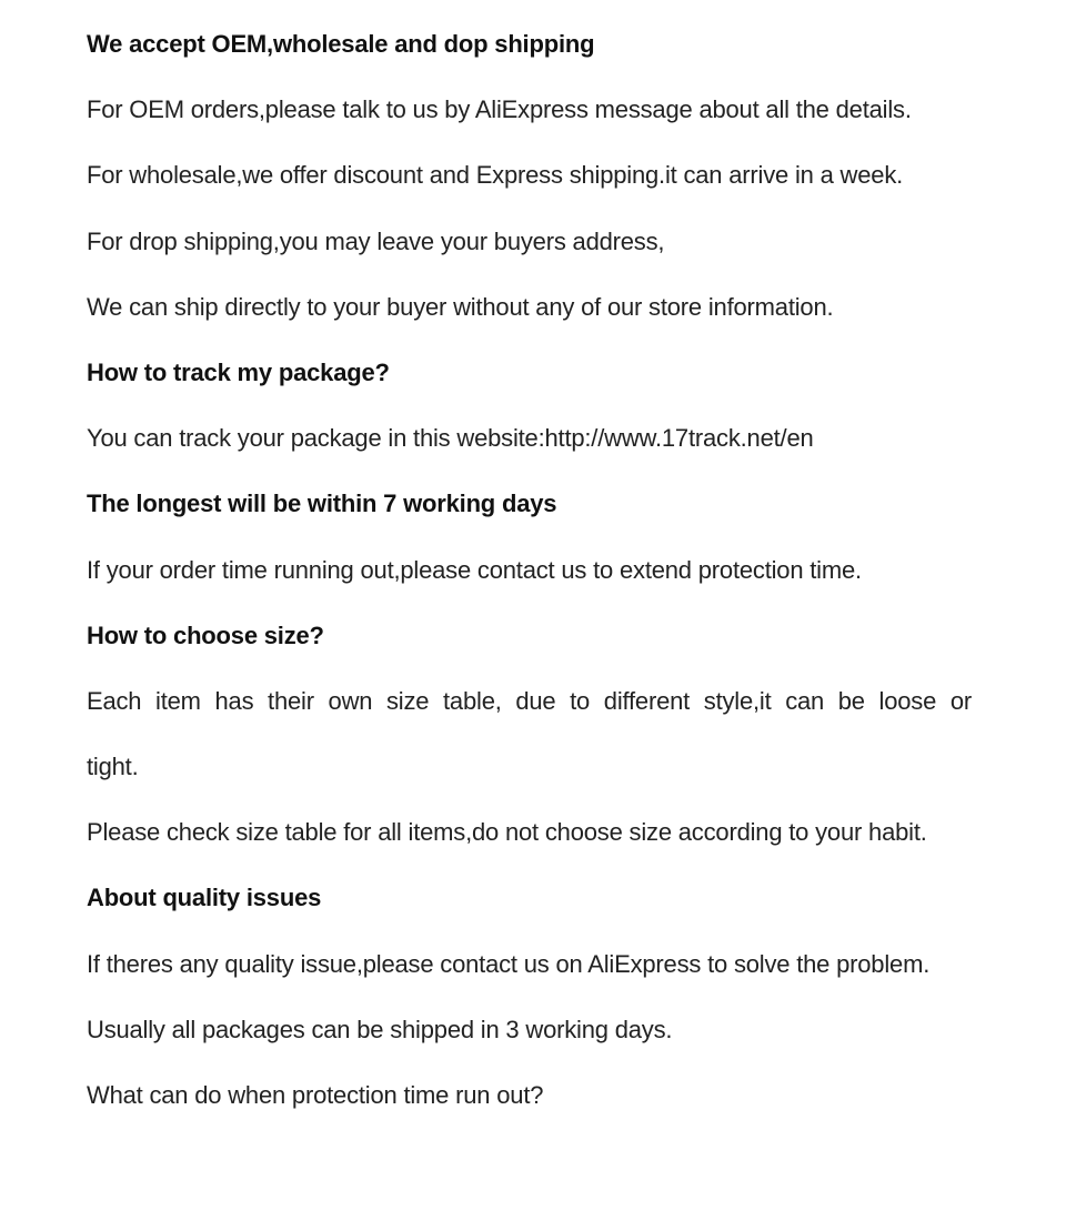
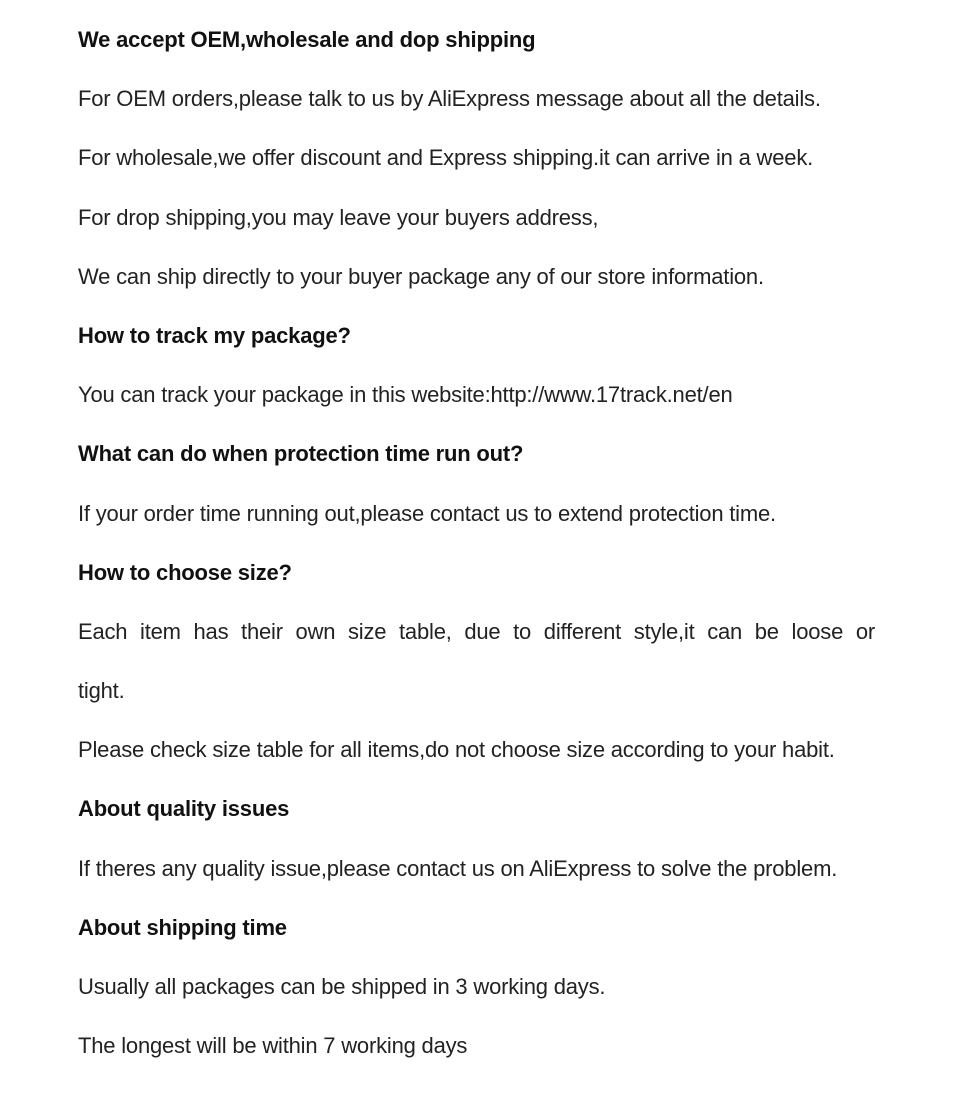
  We accept OEM,wholesale and dop shipping
  For OEM orders,please talk to us by AliExpress message about all the details.
  For wholesale,we offer discount and Express shipping.it can arrive in a week.
  For drop shipping,you may leave your buyers address,
- We can ship directly to your buyer without any of our store information.
+ We can ship directly to your buyer package any of our store information.
  How to track my package?
  You can track your package in this website:http://www.17track.net/en
- The longest will be within 7 working days
+ What can do when protection time run out?
  If your order time running out,please contact us to extend protection time.
  How to choose size?
  Each item has their own size table, due to different style,it can be loose or
  tight.
  Please check size table for all items,do not choose size according to your habit.
  About quality issues
  If theres any quality issue,please contact us on AliExpress to solve the problem.
+ About shipping time
  Usually all packages can be shipped in 3 working days.
- What can do when protection time run out?
+ The longest will be within 7 working days
